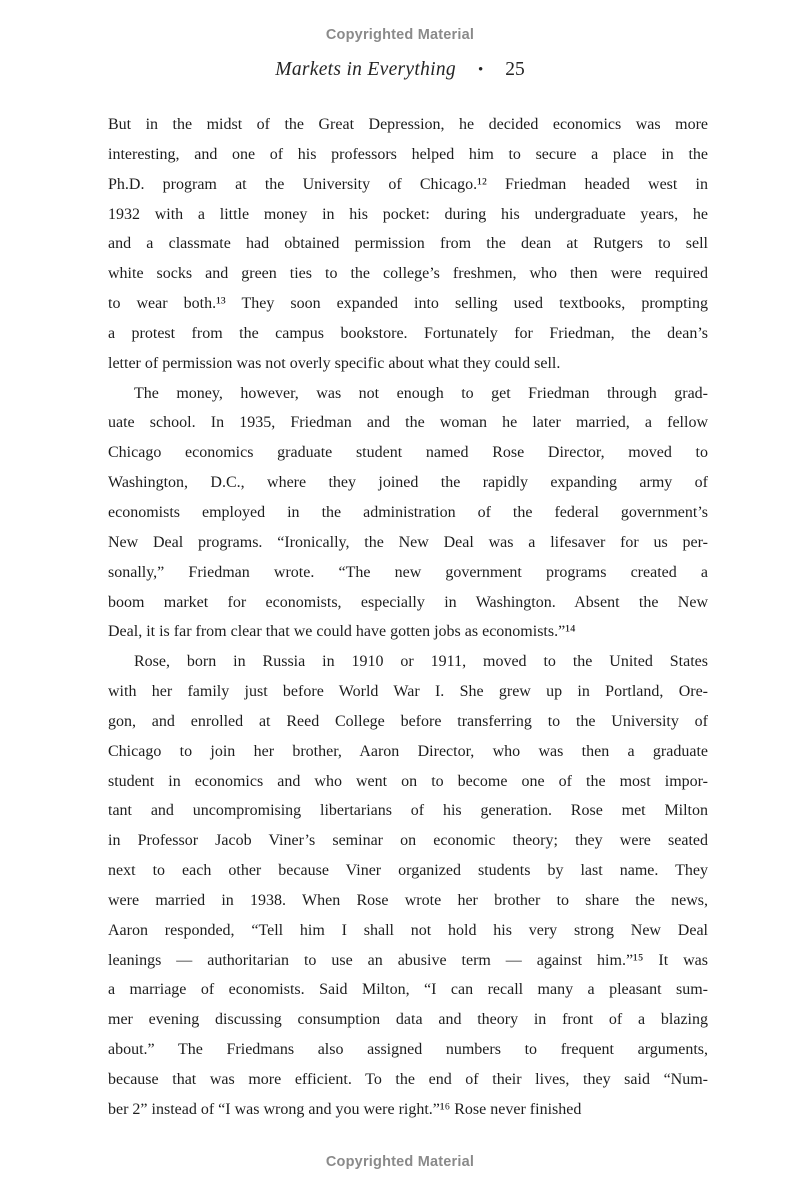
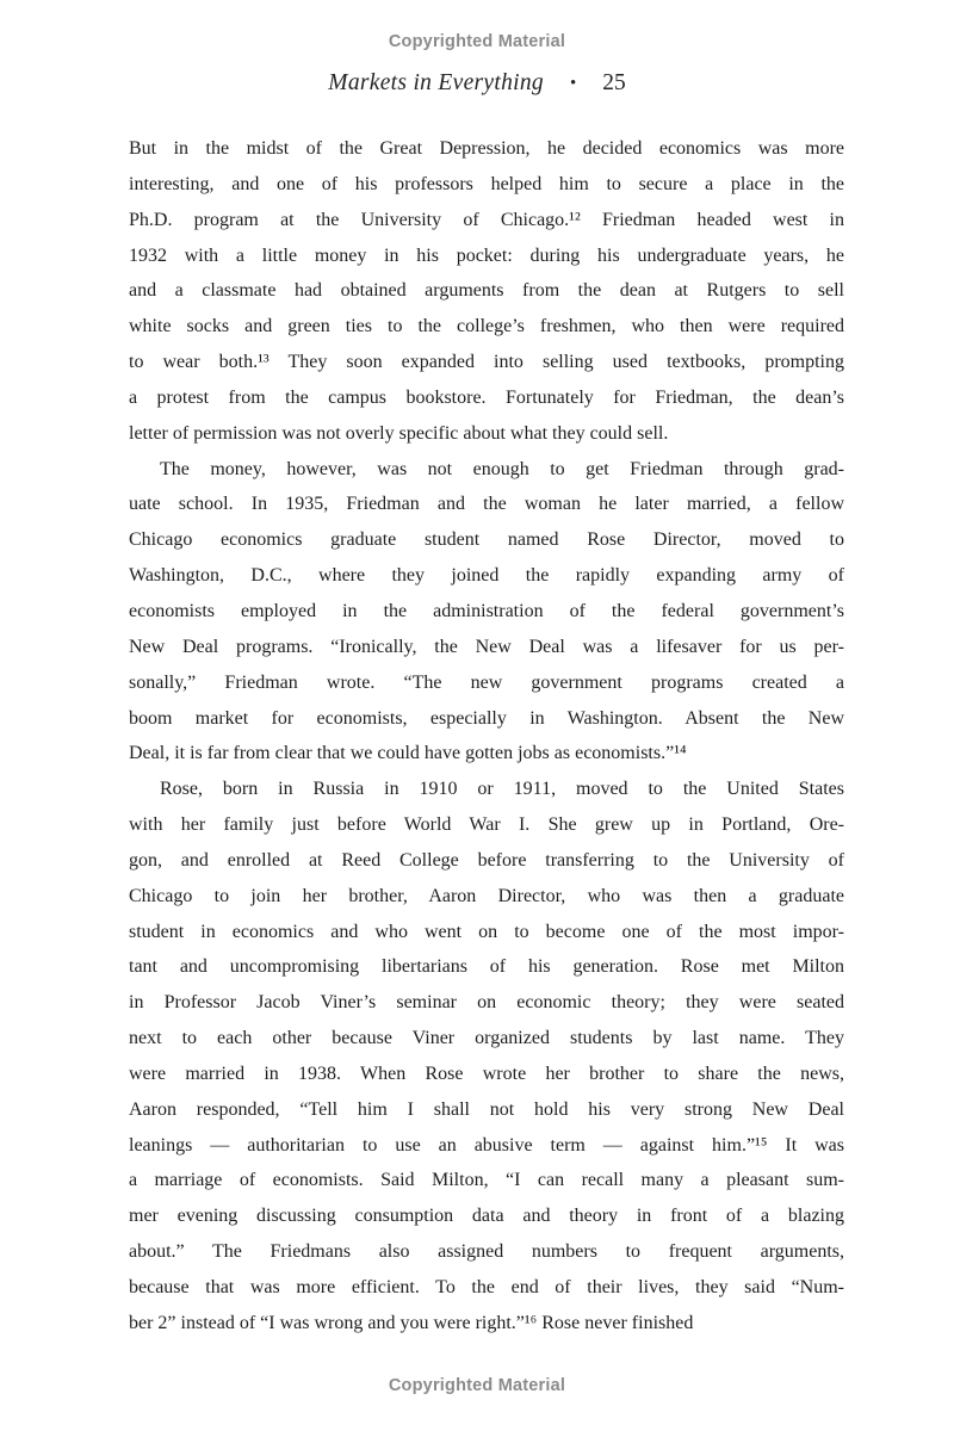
  Copyrighted Material
  Markets in Everything
  •
  25
  But in the midst of the Great Depression, he decided economics was more
  interesting, and one of his professors helped him to secure a place in the
  Ph.D. program at the University of Chicago.¹² Friedman headed west in
  1932 with a little money in his pocket: during his undergraduate years, he
- and a classmate had obtained permission from the dean at Rutgers to sell
+ and a classmate had obtained arguments from the dean at Rutgers to sell
  white socks and green ties to the college’s freshmen, who then were required
  to wear both.¹³ They soon expanded into selling used textbooks, prompting
  a protest from the campus bookstore. Fortunately for Friedman, the dean’s
  letter of permission was not overly specific about what they could sell.
  The money, however, was not enough to get Friedman through grad-
  uate school. In 1935, Friedman and the woman he later married, a fellow
  Chicago economics graduate student named Rose Director, moved to
  Washington, D.C., where they joined the rapidly expanding army of
  economists employed in the administration of the federal government’s
  New Deal programs. “Ironically, the New Deal was a lifesaver for us per-
  sonally,” Friedman wrote. “The new government programs created a
  boom market for economists, especially in Washington. Absent the New
  Deal, it is far from clear that we could have gotten jobs as economists.”¹⁴
  Rose, born in Russia in 1910 or 1911, moved to the United States
  with her family just before World War I. She grew up in Portland, Ore-
  gon, and enrolled at Reed College before transferring to the University of
  Chicago to join her brother, Aaron Director, who was then a graduate
  student in economics and who went on to become one of the most impor-
  tant and uncompromising libertarians of his generation. Rose met Milton
  in Professor Jacob Viner’s seminar on economic theory; they were seated
  next to each other because Viner organized students by last name. They
  were married in 1938. When Rose wrote her brother to share the news,
  Aaron responded, “Tell him I shall not hold his very strong New Deal
  leanings — authoritarian to use an abusive term — against him.”¹⁵ It was
  a marriage of economists. Said Milton, “I can recall many a pleasant sum-
  mer evening discussing consumption data and theory in front of a blazing
  about.” The Friedmans also assigned numbers to frequent arguments,
  because that was more efficient. To the end of their lives, they said “Num-
  ber 2” instead of “I was wrong and you were right.”¹⁶ Rose never finished
  Copyrighted Material
